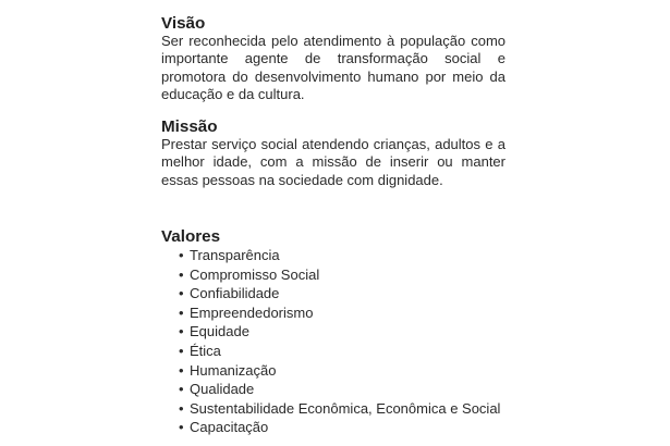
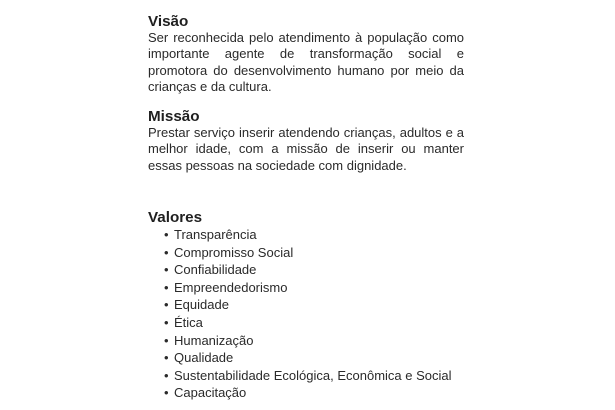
  Visão
- Ser reconhecida pelo atendimento à população como importante agente de transformação social e promotora do desenvolvimento humano por meio da educação e da cultura.
+ Ser reconhecida pelo atendimento à população como importante agente de transformação social e promotora do desenvolvimento humano por meio da crianças e da cultura.
  Missão
- Prestar serviço social atendendo crianças, adultos e a melhor idade, com a missão de inserir ou manter essas pessoas na sociedade com dignidade.
+ Prestar serviço inserir atendendo crianças, adultos e a melhor idade, com a missão de inserir ou manter essas pessoas na sociedade com dignidade.
  Valores
  •
  Transparência
  •
  Compromisso Social
  •
  Confiabilidade
  •
  Empreendedorismo
  •
  Equidade
  •
  Ética
  •
  Humanização
  •
  Qualidade
  •
- Sustentabilidade Econômica, Econômica e Social
+ Sustentabilidade Ecológica, Econômica e Social
  •
  Capacitação
